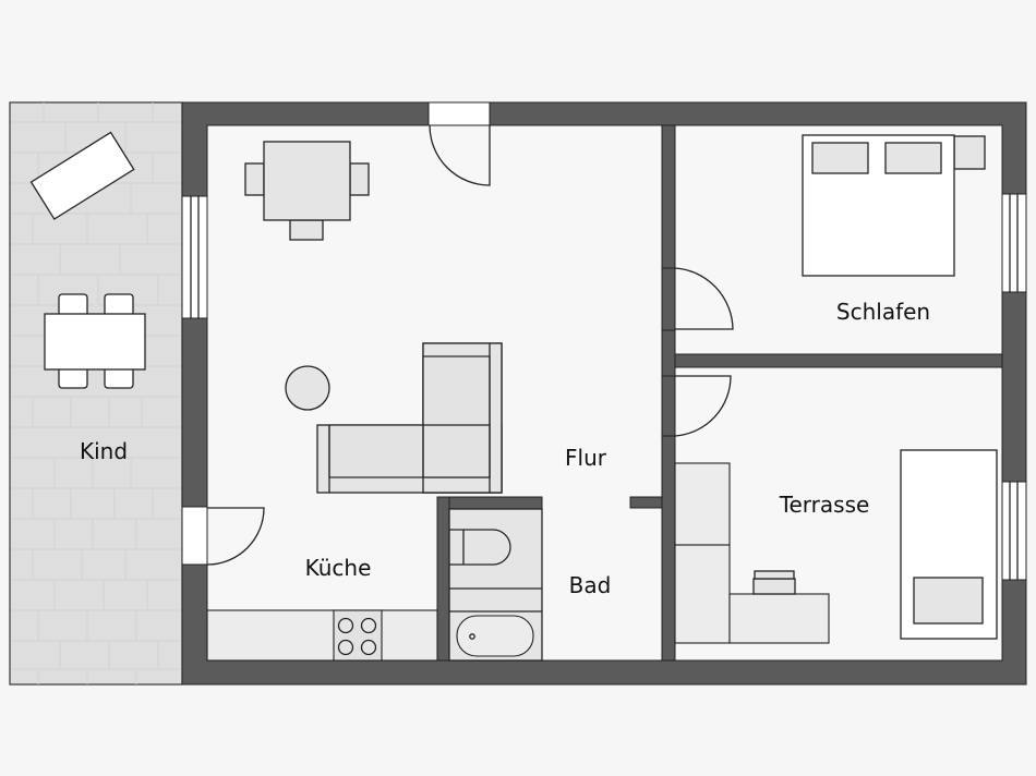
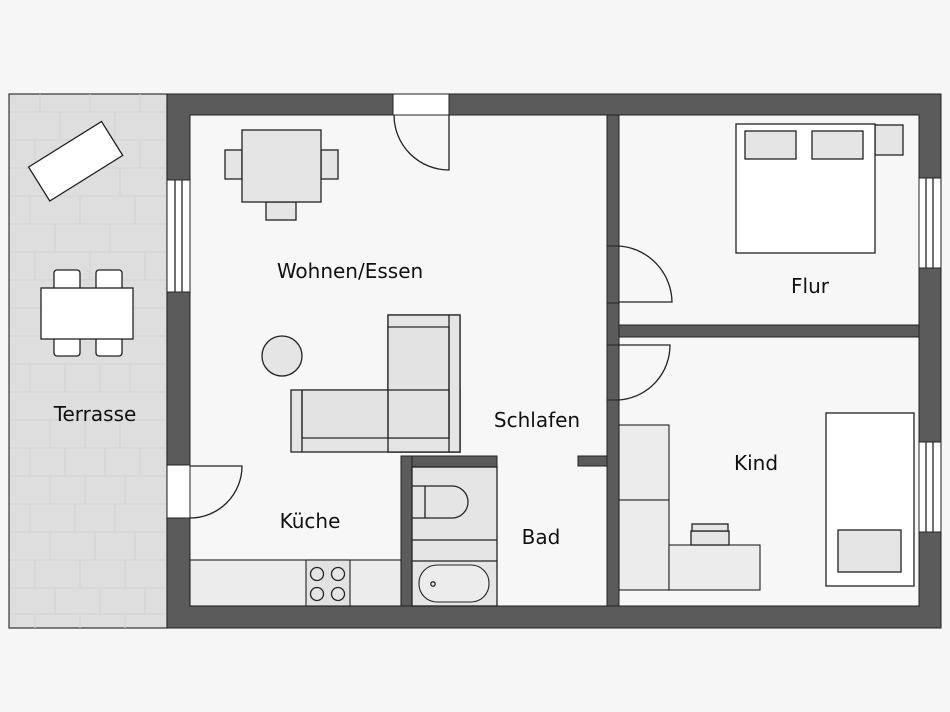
- Kind
+ Terrasse
+ Wohnen/Essen
  Küche
- Flur
+ Schlafen
  Bad
- Schlafen
+ Flur
- Terrasse
+ Kind
